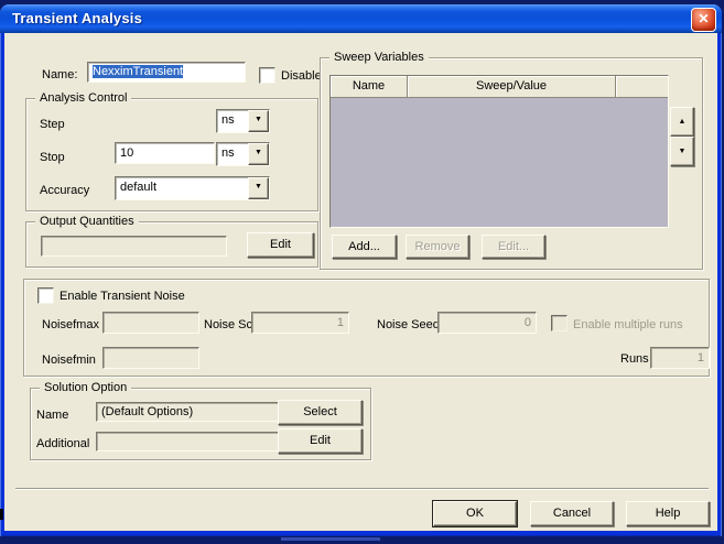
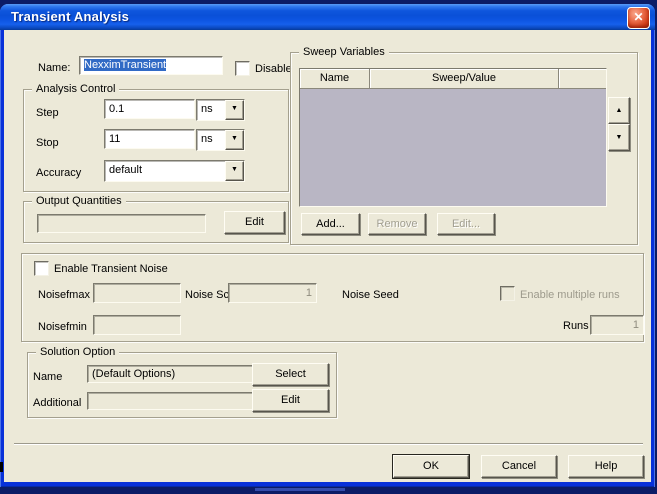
  Transient Analysis
  ✕
  Name:
  NexximTransient
  Disable
  Analysis Control
  Step
+ 0.1
  ns
  Stop
- 10
+ 11
  ns
  Accuracy
  default
  Output Quantities
  Edit
  Sweep Variables
  Name
  Sweep/Value
  Add...
  Remove
  Edit...
  Enable Transient Noise
  Noisefmax
  Noise Sc
  1
  Noise Seed
- 0
  Enable multiple runs
  Noisefmin
  Runs
  1
  Solution Option
  Name
  (Default Options)
  Select
  Additional
  Edit
  OK
  Cancel
  Help
